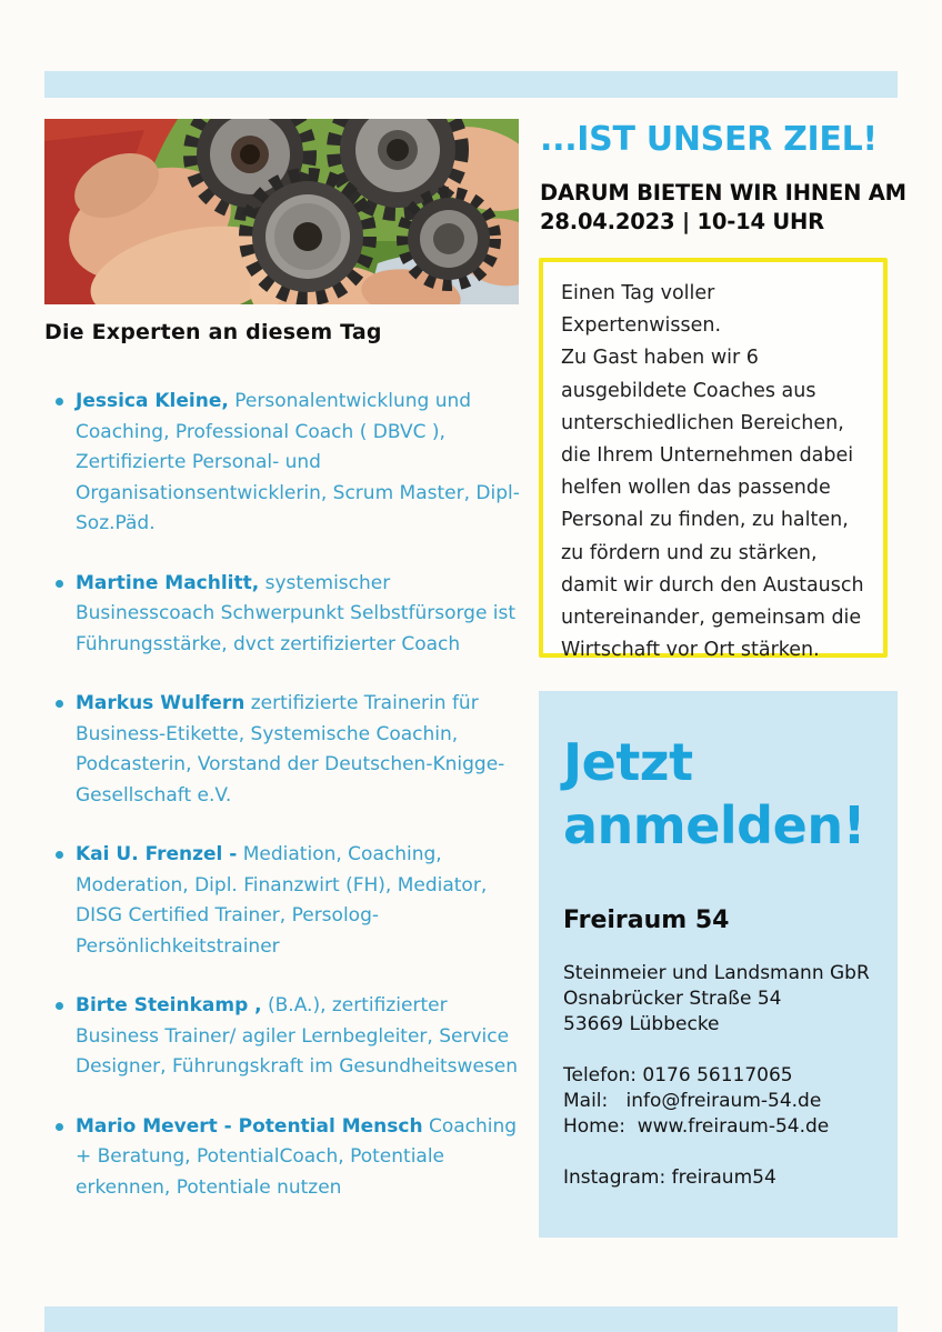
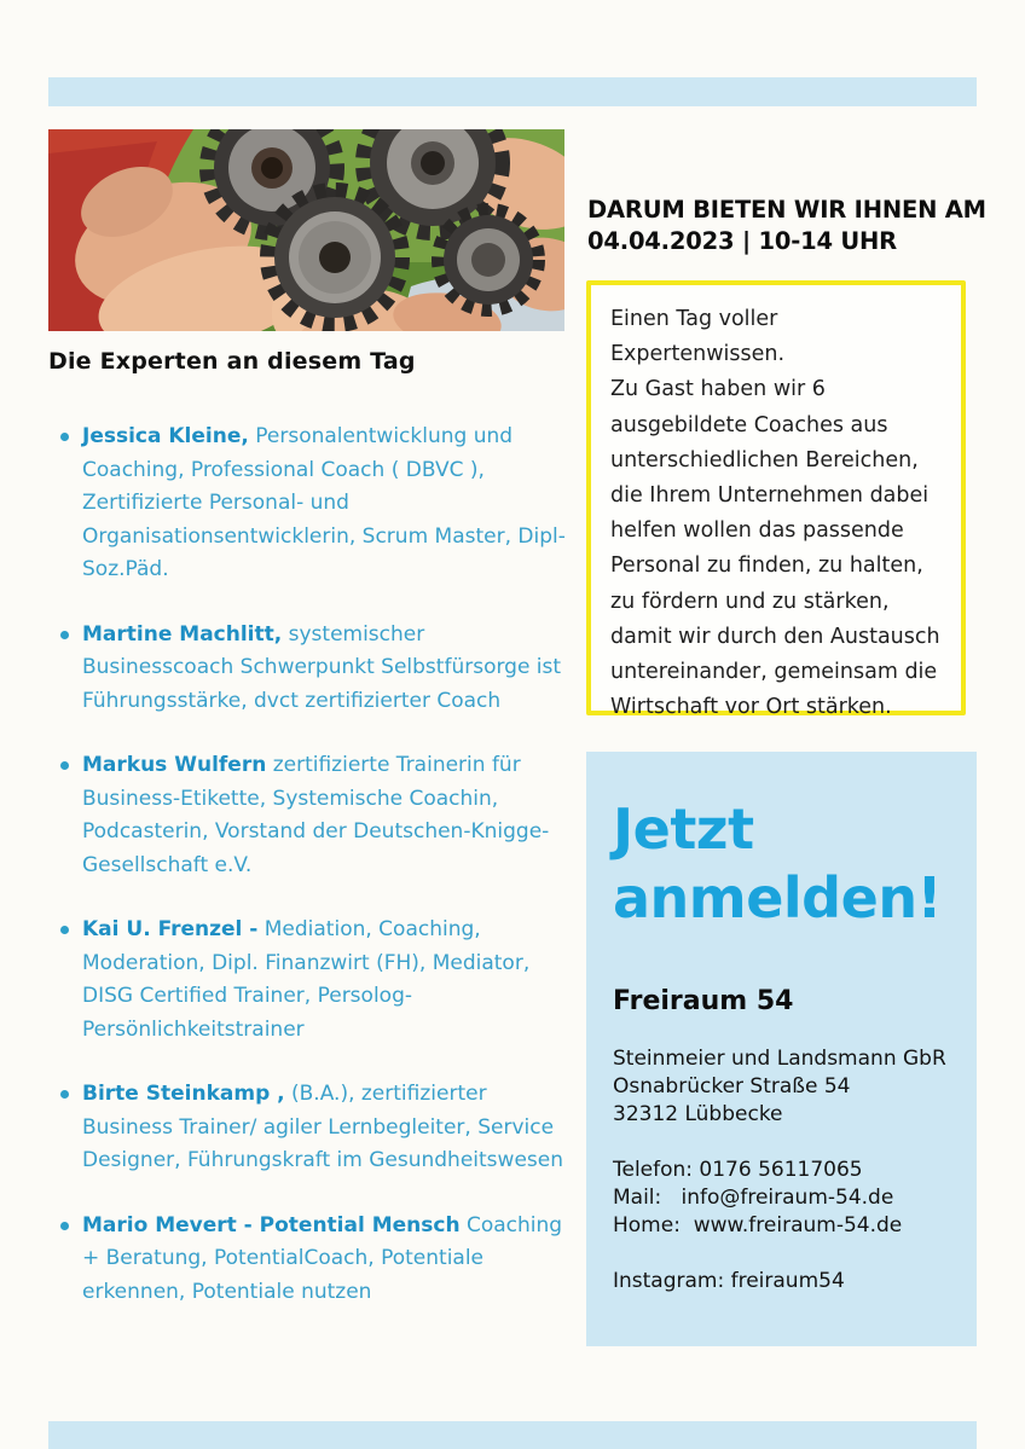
  Die Experten an diesem Tag
  Jessica Kleine, Personalentwicklung und Coaching, Professional Coach ( DBVC ), Zertifizierte Personal- und Organisationsentwicklerin, Scrum Master, Dipl-Soz.Päd.
  Martine Machlitt, systemischer Businesscoach Schwerpunkt Selbstfürsorge ist Führungsstärke, dvct zertifizierter Coach
  Markus Wulfern zertifizierte Trainerin für Business-Etikette, Systemische Coachin, Podcasterin, Vorstand der Deutschen-Knigge-Gesellschaft e.V.
  Kai U. Frenzel - Mediation, Coaching, Moderation, Dipl. Finanzwirt (FH), Mediator, DISG Certified Trainer, Persolog-Persönlichkeitstrainer
  Birte Steinkamp , (B.A.), zertifizierter Business Trainer/ agiler Lernbegleiter, Service Designer, Führungskraft im Gesundheitswesen
  Mario Mevert - Potential Mensch Coaching + Beratung, PotentialCoach, Potentiale erkennen, Potentiale nutzen
- ...IST UNSER ZIEL!
  DARUM BIETEN WIR IHNEN AM
- 28.04.2023 | 10-14 UHR
+ 04.04.2023 | 10-14 UHR
  Einen Tag voller Expertenwissen.
  Zu Gast haben wir 6 ausgebildete Coaches aus unterschiedlichen Bereichen, die Ihrem Unternehmen dabei helfen wollen das passende Personal zu finden, zu halten, zu fördern und zu stärken, damit wir durch den Austausch untereinander, gemeinsam die Wirtschaft vor Ort stärken.
  Jetzt
  anmelden!
  Freiraum 54
  Steinmeier und Landsmann GbR
  Osnabrücker Straße 54
- 53669 Lübbecke
+ 32312 Lübbecke
  Telefon: 0176 56117065
  Mail: info@freiraum-54.de
  Home: www.freiraum-54.de
  Instagram: freiraum54
